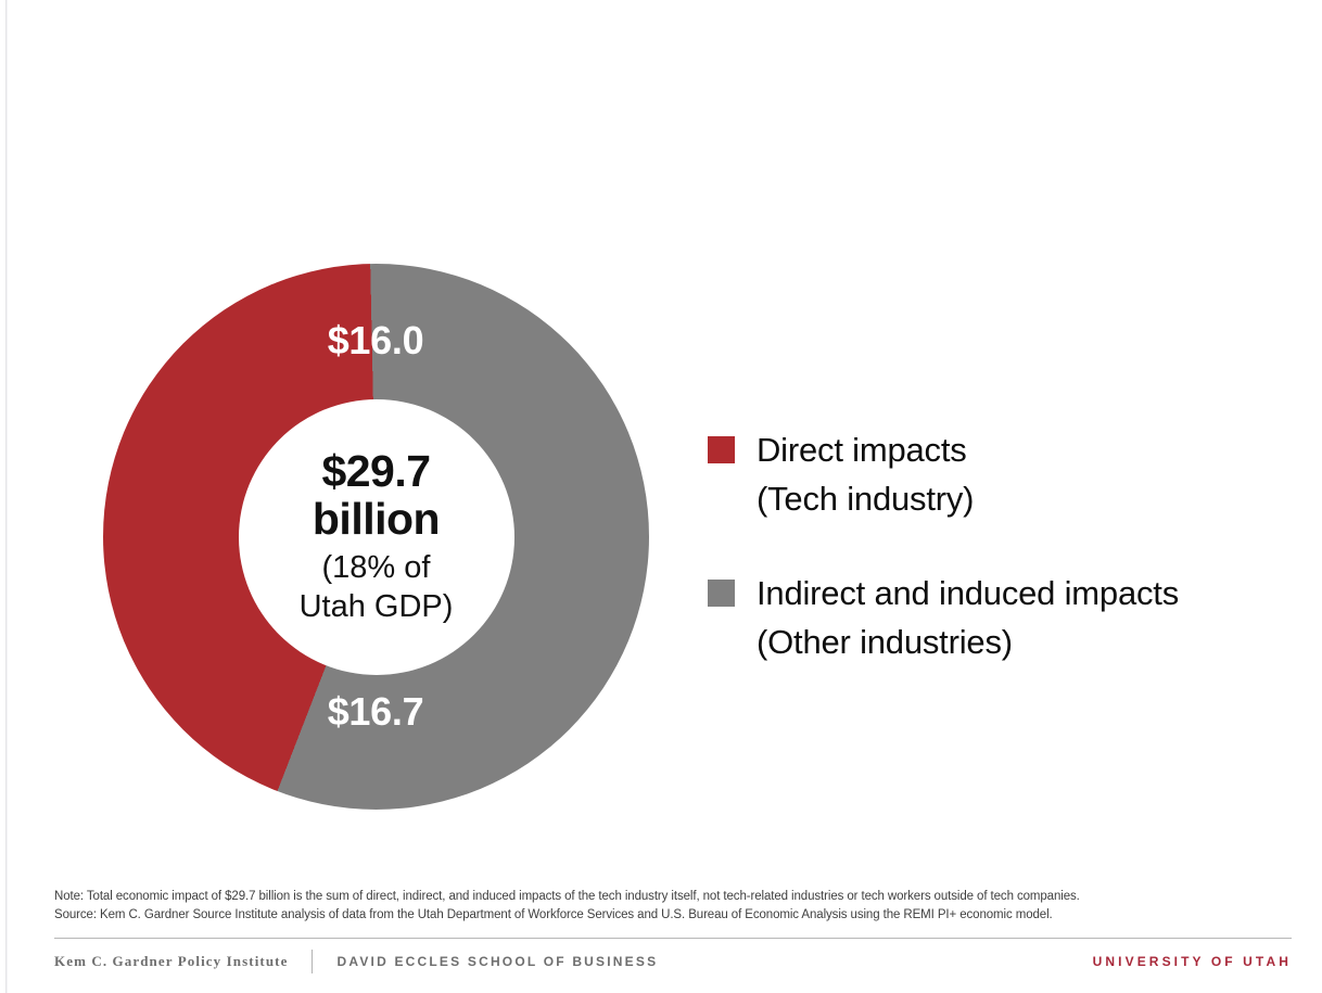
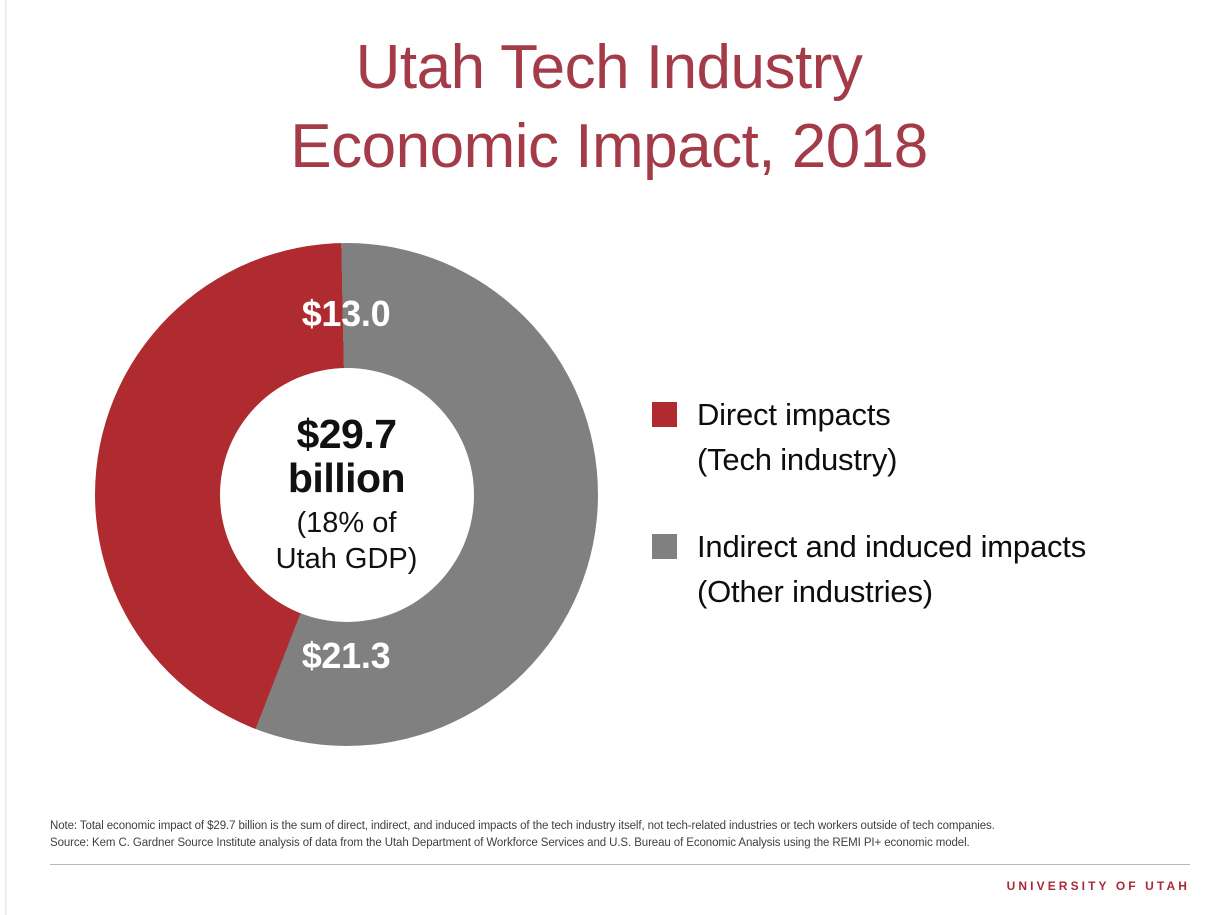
+ Utah Tech Industry
+ Economic Impact, 2018
  $29.7
  billion
  (18% of
  Utah GDP)
- $16.0
+ $13.0
- $16.7
+ $21.3
  Direct impacts
  (Tech industry)
  Indirect and induced impacts
  (Other industries)
  Note: Total economic impact of $29.7 billion is the sum of direct, indirect, and induced impacts of the tech industry itself, not tech-related industries or tech workers outside of tech companies.
  Source: Kem C. Gardner Source Institute analysis of data from the Utah Department of Workforce Services and U.S. Bureau of Economic Analysis using the REMI PI+ economic model.
- Kem C. Gardner Policy Institute
- DAVID ECCLES SCHOOL OF BUSINESS
  UNIVERSITY OF UTAH
